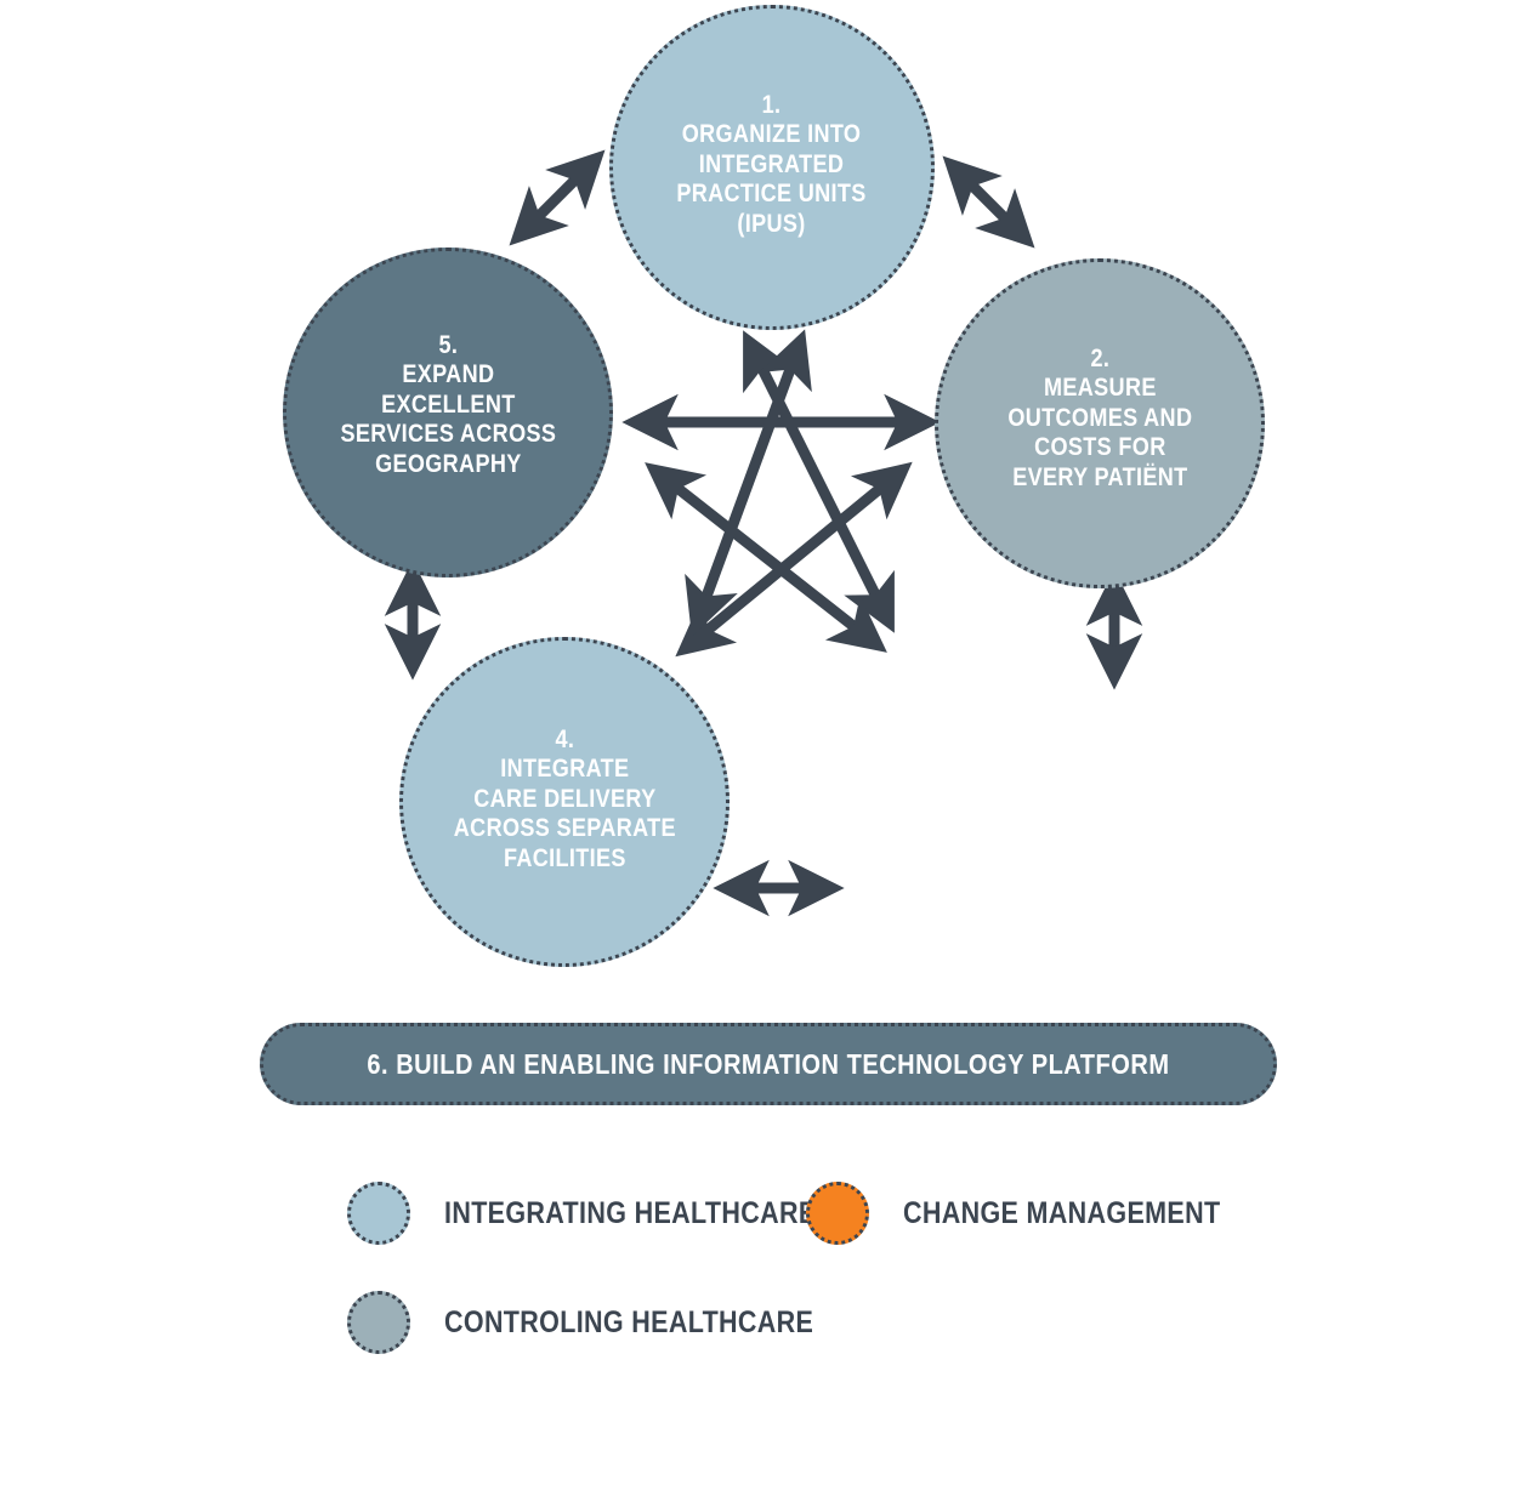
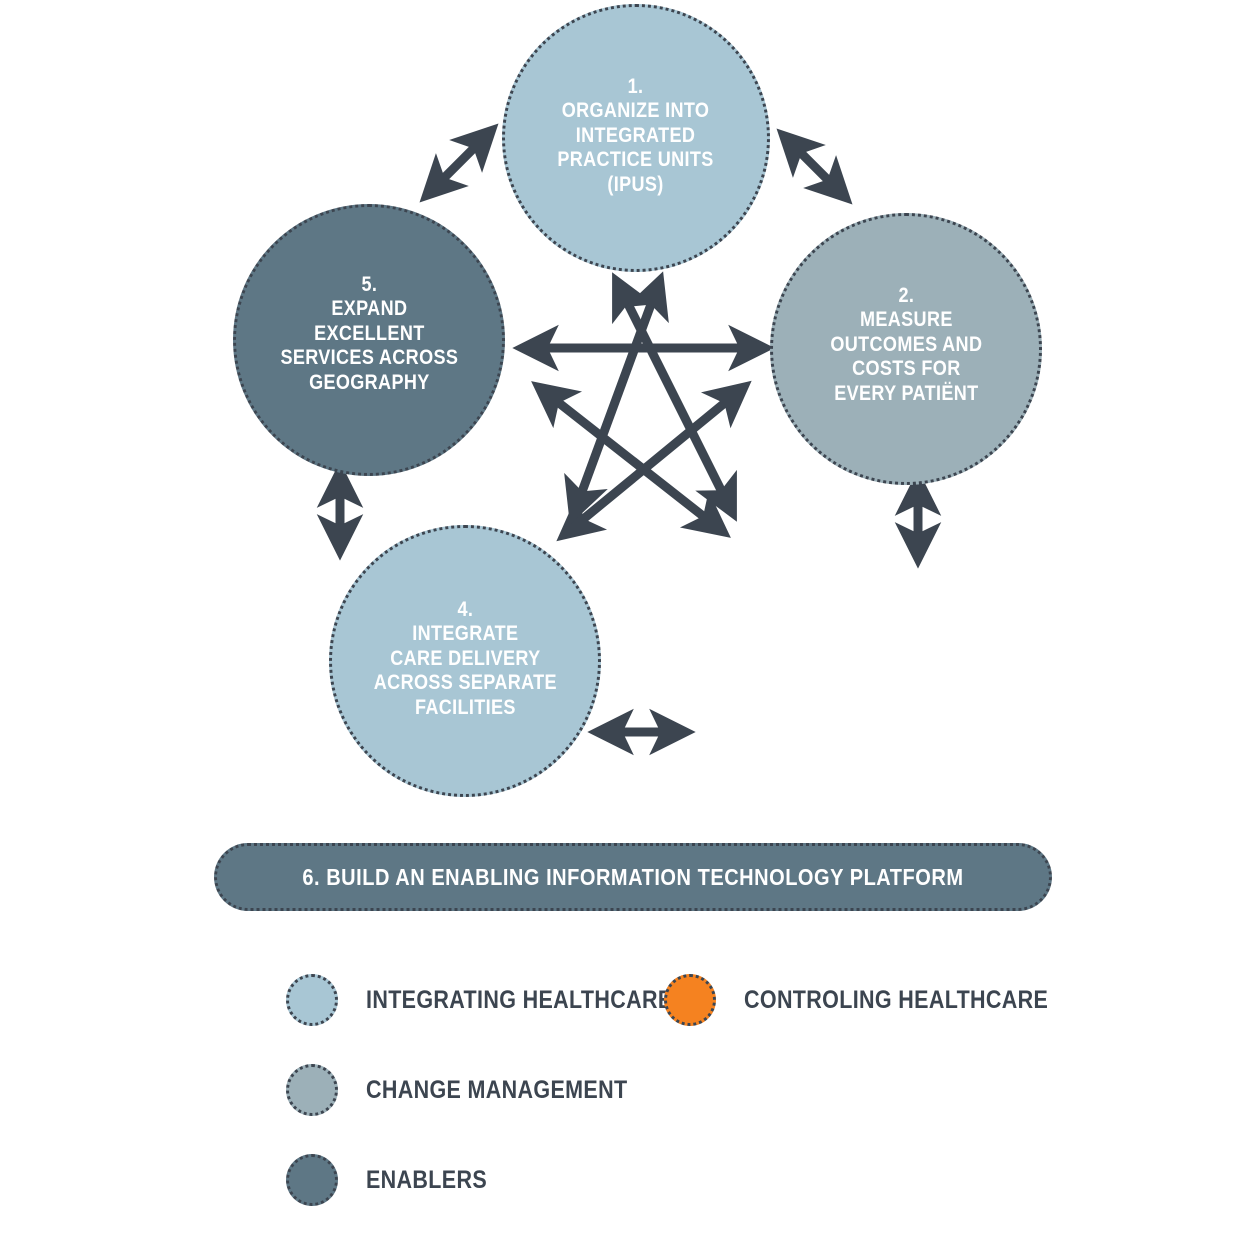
  1.
  ORGANIZE INTO
  INTEGRATED
  PRACTICE UNITS
  (IPUS)
  2.
  MEASURE
  OUTCOMES AND
  COSTS FOR
  EVERY PATIËNT
  4.
  INTEGRATE
  CARE DELIVERY
  ACROSS SEPARATE
  FACILITIES
  5.
  EXPAND
  EXCELLENT
  SERVICES ACROSS
  GEOGRAPHY
  6. BUILD AN ENABLING INFORMATION TECHNOLOGY PLATFORM
  INTEGRATING HEALTHCAR
- CONTROLING HEALTHCARE
+ CHANGE MANAGEMENT
+ ENABLERS
- CHANGE MANAGEMENT
+ CONTROLING HEALTHCARE
